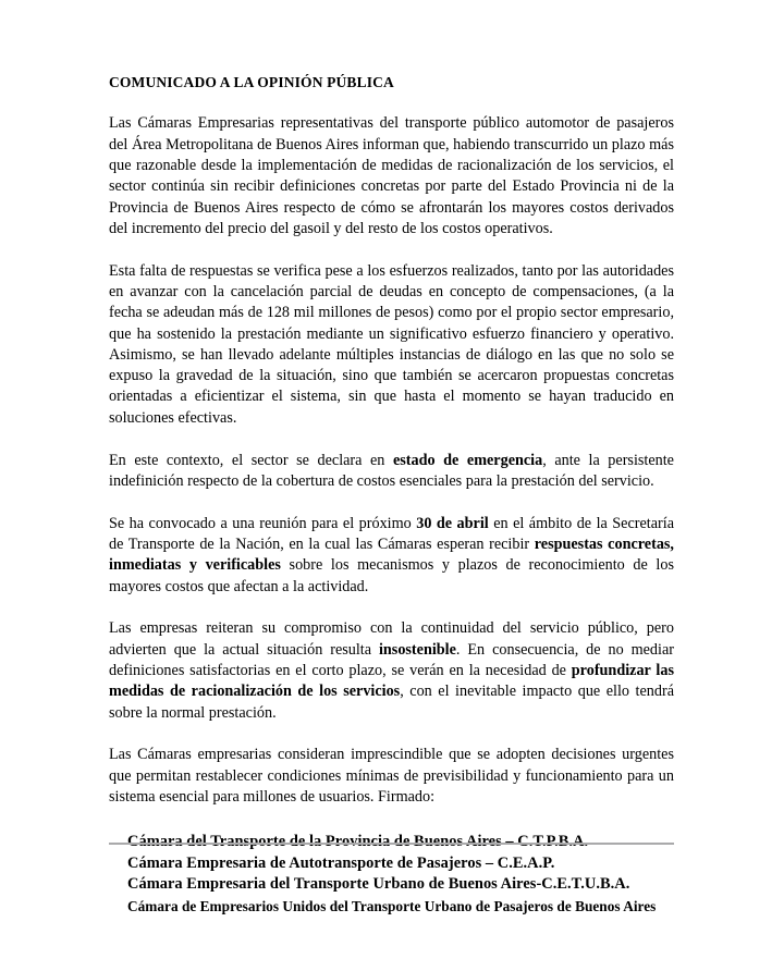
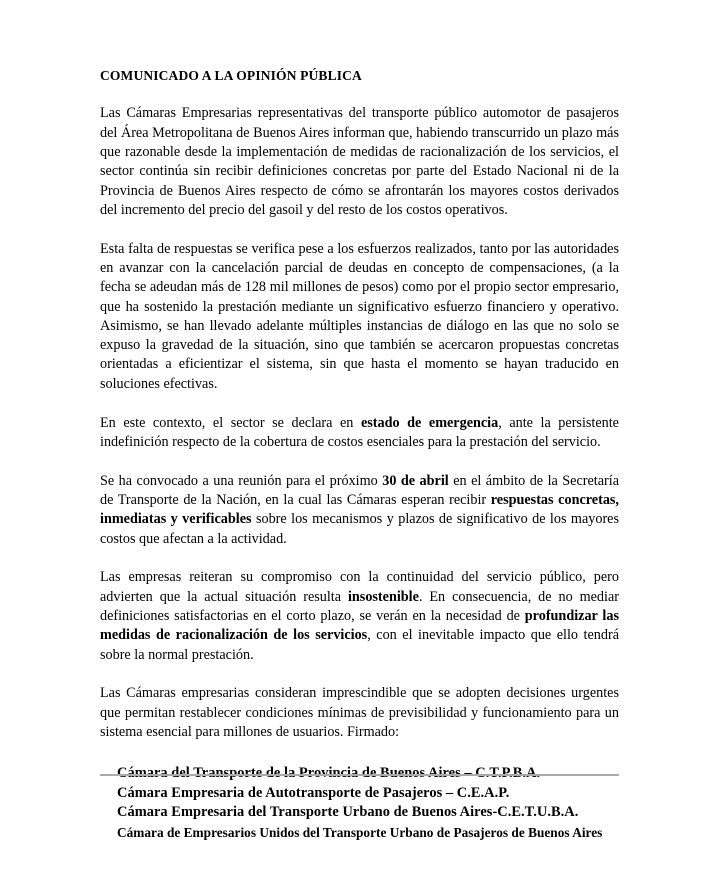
  COMUNICADO A LA OPINIÓN PÚBLICA
- Las Cámaras Empresarias representativas del transporte público automotor de pasajeros del Área Metropolitana de Buenos Aires informan que, habiendo transcurrido un plazo más que razonable desde la implementación de medidas de racionalización de los servicios, el sector continúa sin recibir definiciones concretas por parte del Estado Provincia ni de la Provincia de Buenos Aires respecto de cómo se afrontarán los mayores costos derivados del incremento del precio del gasoil y del resto de los costos operativos.
+ Las Cámaras Empresarias representativas del transporte público automotor de pasajeros del Área Metropolitana de Buenos Aires informan que, habiendo transcurrido un plazo más que razonable desde la implementación de medidas de racionalización de los servicios, el sector continúa sin recibir definiciones concretas por parte del Estado Nacional ni de la Provincia de Buenos Aires respecto de cómo se afrontarán los mayores costos derivados del incremento del precio del gasoil y del resto de los costos operativos.
  Esta falta de respuestas se verifica pese a los esfuerzos realizados, tanto por las autoridades en avanzar con la cancelación parcial de deudas en concepto de compensaciones, (a la fecha se adeudan más de 128 mil millones de pesos) como por el propio sector empresario, que ha sostenido la prestación mediante un significativo esfuerzo financiero y operativo. Asimismo, se han llevado adelante múltiples instancias de diálogo en las que no solo se expuso la gravedad de la situación, sino que también se acercaron propuestas concretas orientadas a eficientizar el sistema, sin que hasta el momento se hayan traducido en soluciones efectivas.
  En este contexto, el sector se declara en estado de emergencia, ante la persistente indefinición respecto de la cobertura de costos esenciales para la prestación del servicio.
- Se ha convocado a una reunión para el próximo 30 de abril en el ámbito de la Secretaría de Transporte de la Nación, en la cual las Cámaras esperan recibir respuestas concretas, inmediatas y verificables sobre los mecanismos y plazos de reconocimiento de los mayores costos que afectan a la actividad.
+ Se ha convocado a una reunión para el próximo 30 de abril en el ámbito de la Secretaría de Transporte de la Nación, en la cual las Cámaras esperan recibir respuestas concretas, inmediatas y verificables sobre los mecanismos y plazos de significativo de los mayores costos que afectan a la actividad.
  Las empresas reiteran su compromiso con la continuidad del servicio público, pero advierten que la actual situación resulta insostenible. En consecuencia, de no mediar definiciones satisfactorias en el corto plazo, se verán en la necesidad de profundizar las medidas de racionalización de los servicios, con el inevitable impacto que ello tendrá sobre la normal prestación.
  Las Cámaras empresarias consideran imprescindible que se adopten decisiones urgentes que permitan restablecer condiciones mínimas de previsibilidad y funcionamiento para un sistema esencial para millones de usuarios. Firmado:
  Cámara Empresaria de Autotransporte de Pasajeros – C.E.A.P.
  Cámara Empresaria del Transporte Urbano de Buenos Aires-C.E.T.U.B.A.
  Cámara de Empresarios Unidos del Transporte Urbano de Pasajeros de Buenos Aires
